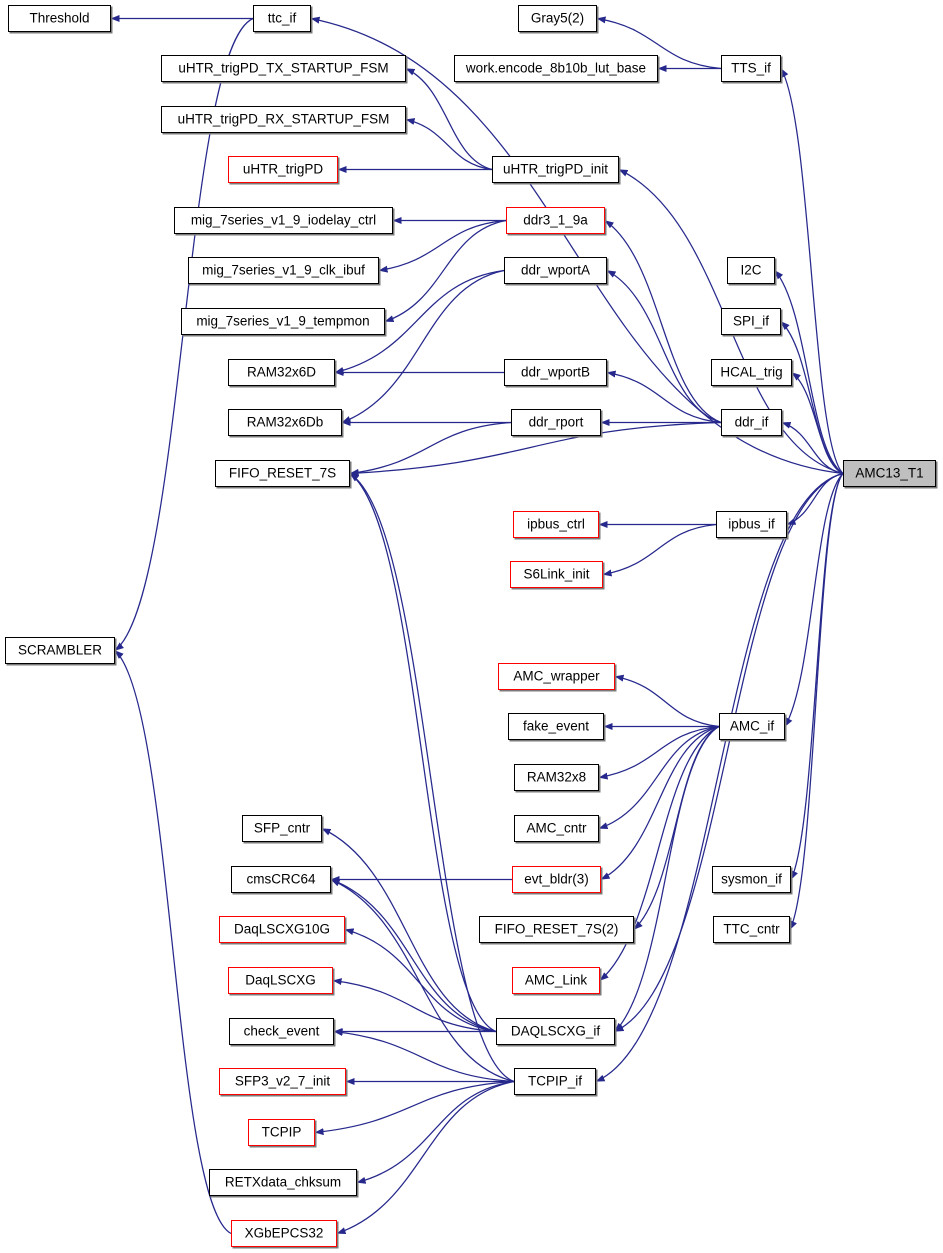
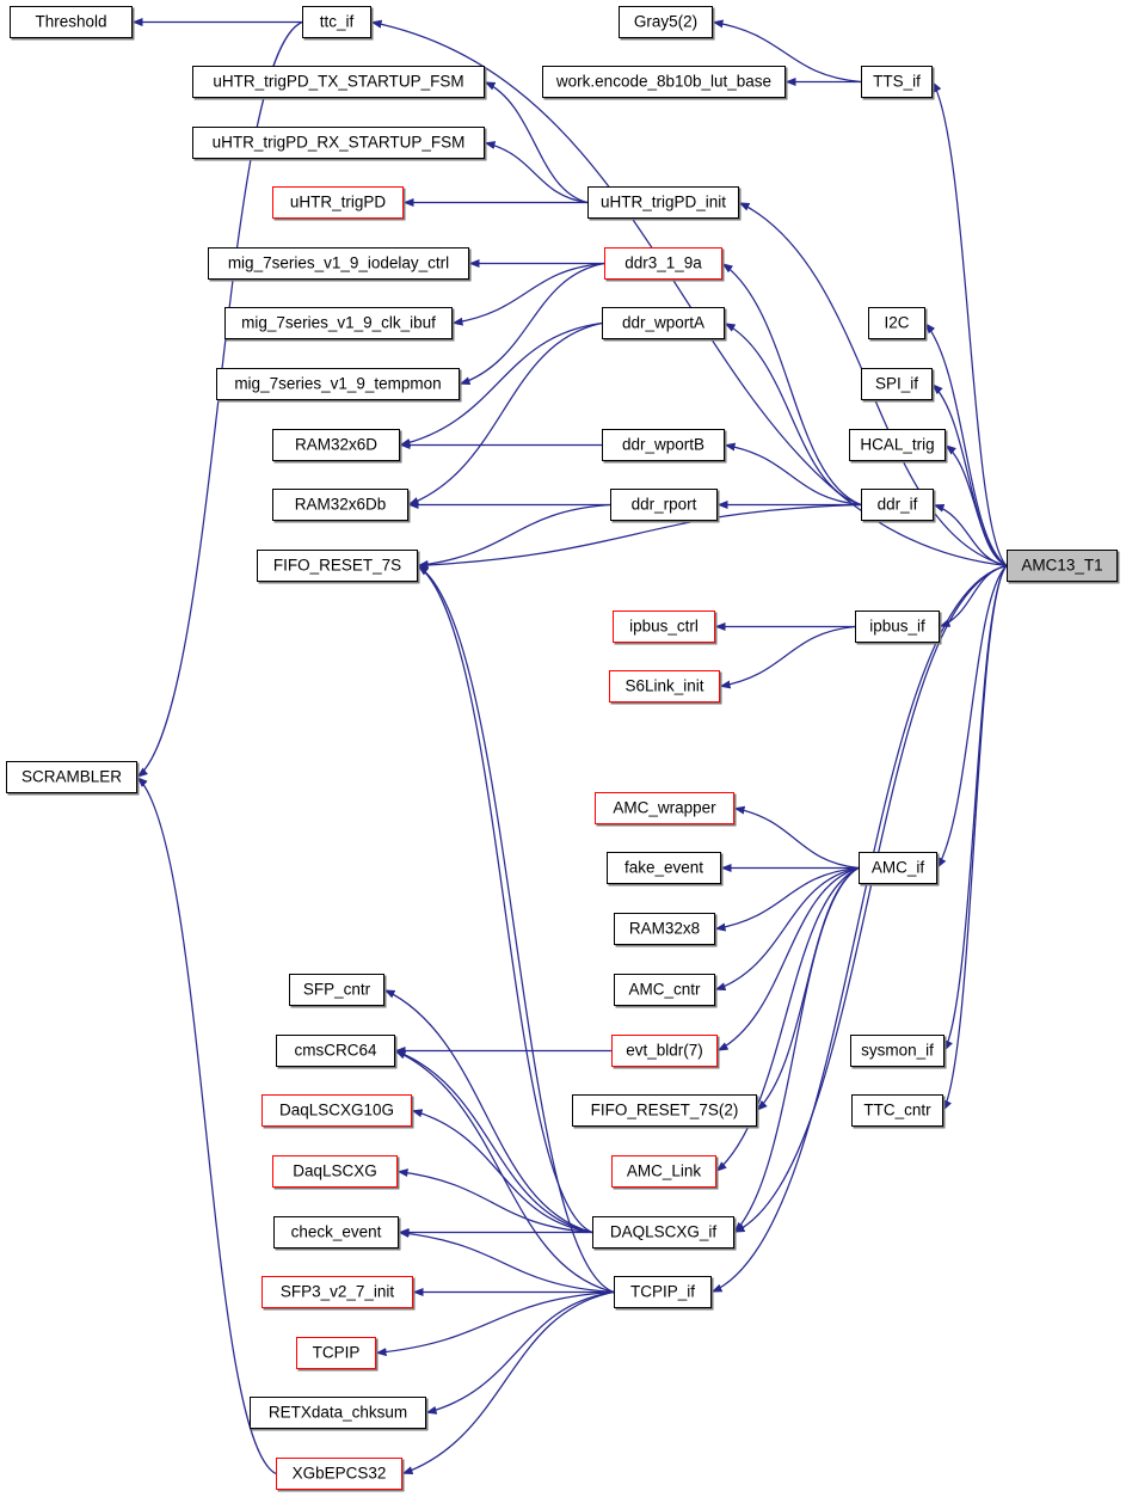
  Threshold
  ttc_if
  Gray5(2)
  uHTR_trigPD_TX_STARTUP_FSM
  work.encode_8b10b_lut_base
  TTS_if
  uHTR_trigPD_RX_STARTUP_FSM
  uHTR_trigPD
  uHTR_trigPD_init
  mig_7series_v1_9_iodelay_ctrl
  ddr3_1_9a
  mig_7series_v1_9_clk_ibuf
  ddr_wportA
  I2C
  mig_7series_v1_9_tempmon
  SPI_if
  RAM32x6D
  ddr_wportB
  HCAL_trig
  RAM32x6Db
  ddr_rport
  ddr_if
  FIFO_RESET_7S
  AMC13_T1
  ipbus_ctrl
  ipbus_if
  S6Link_init
  SCRAMBLER
  AMC_wrapper
  fake_event
  AMC_if
  RAM32x8
  SFP_cntr
  AMC_cntr
  cmsCRC64
- evt_bldr(3)
+ evt_bldr(7)
  sysmon_if
  DaqLSCXG10G
  FIFO_RESET_7S(2)
  TTC_cntr
  DaqLSCXG
  AMC_Link
  check_event
  DAQLSCXG_if
  SFP3_v2_7_init
  TCPIP_if
  TCPIP
  RETXdata_chksum
  XGbEPCS32
